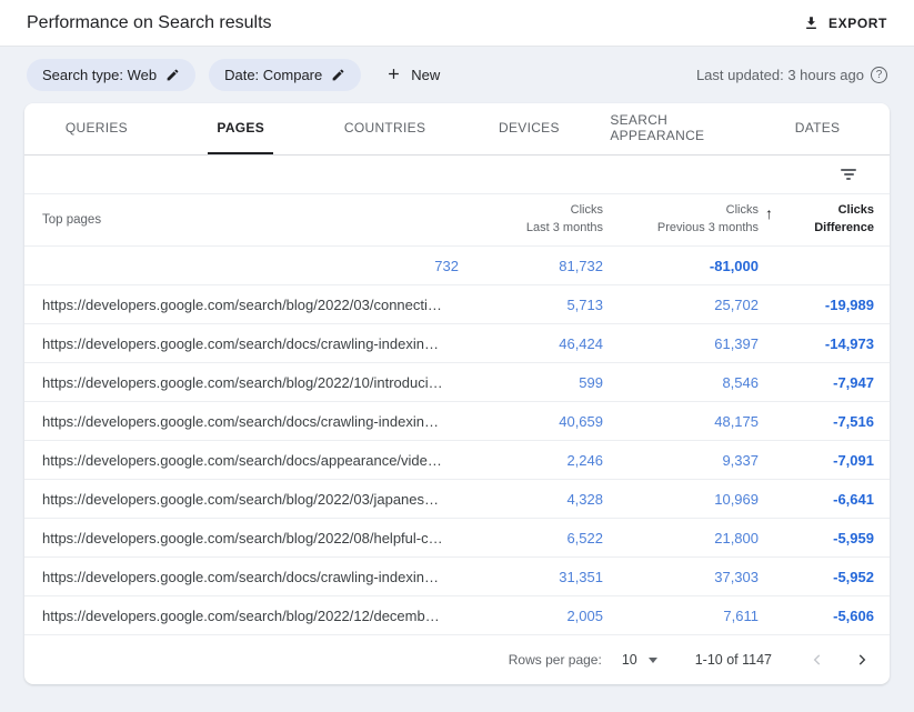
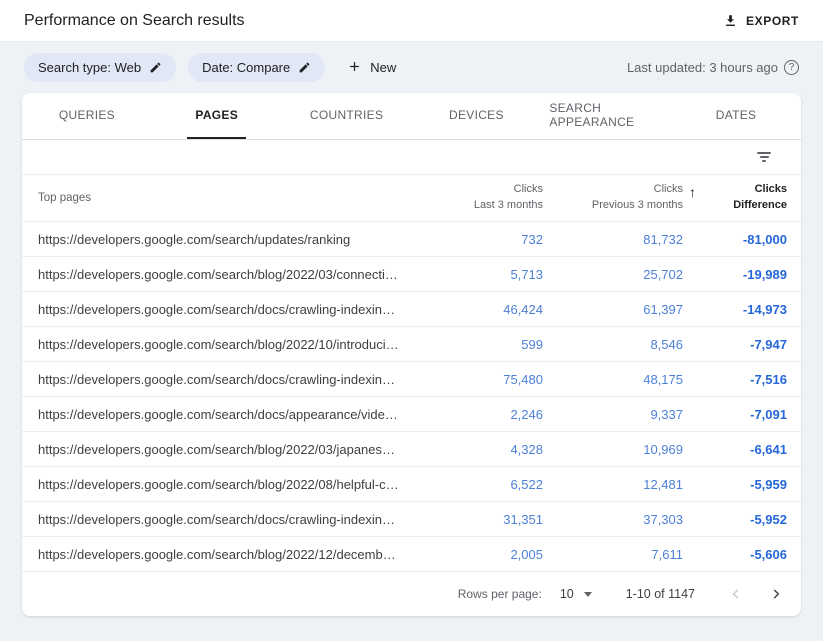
  Performance on Search results
  EXPORT
  Search type: Web
  Date: Compare
  New
  Last updated: 3 hours ago
  ?
  QUERIES
  PAGES
  COUNTRIES
  DEVICES
  SEARCH APPEARANCE
  DATES
  Top pages
  Clicks
  Last 3 months
  Clicks
  Previous 3 months
  ↑
  Clicks
  Difference
+ https://developers.google.com/search/updates/ranking
  732
  81,732
  -81,000
  https://developers.google.com/search/blog/2022/03/connecting-d
  5,713
  25,702
  -19,989
  https://developers.google.com/search/docs/crawling-indexing/rob
  46,424
  61,397
  -14,973
  https://developers.google.com/search/blog/2022/10/introducing-si
  599
  8,546
  -7,947
  https://developers.google.com/search/docs/crawling-indexing/con
- 40,659
+ 75,480
  48,175
  -7,516
  https://developers.google.com/search/docs/appearance/video?hl
  2,246
  9,337
  -7,091
  https://developers.google.com/search/blog/2022/03/japanese-sea
  4,328
  10,969
  -6,641
  https://developers.google.com/search/blog/2022/08/helpful-conte
  6,522
- 21,800
+ 12,481
  -5,959
  https://developers.google.com/search/docs/crawling-indexing/site
  31,351
  37,303
  -5,952
  https://developers.google.com/search/blog/2022/12/december-22
  2,005
  7,611
  -5,606
  Rows per page:
  10
  1-10 of 1147
